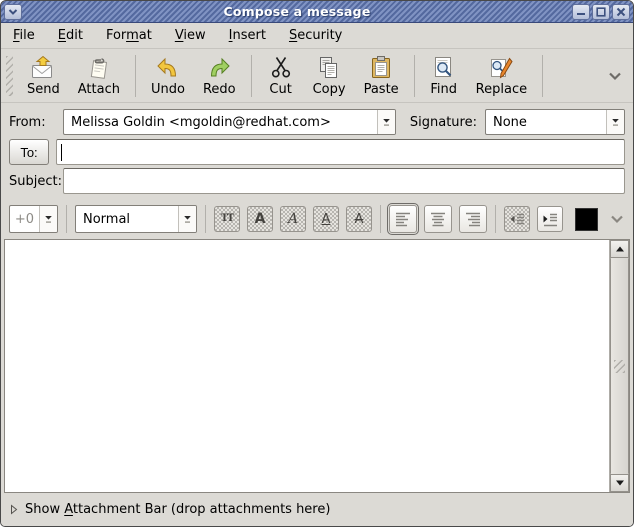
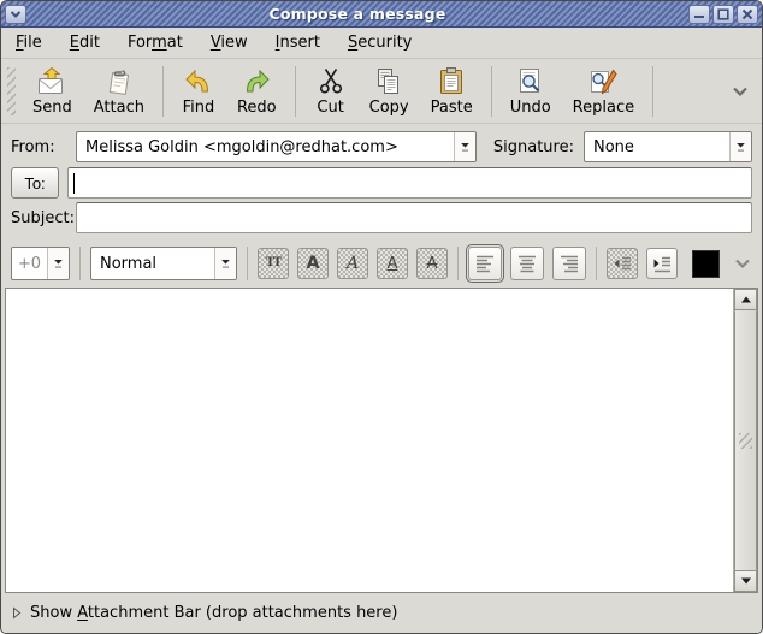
  Compose a message
  File
  Edit
  Format
  View
  Insert
  Security
  Send
  Attach
- Undo
+ Find
  Redo
  Cut
  Copy
  Paste
- Find
+ Undo
  Replace
  From:
  Melissa Goldin <mgoldin@redhat.com>
  Signature:
  None
  To:
  Subject:
  +0
  Normal
  TT
  A
  A
  A
  A
  Show Attachment Bar (drop attachments here)
